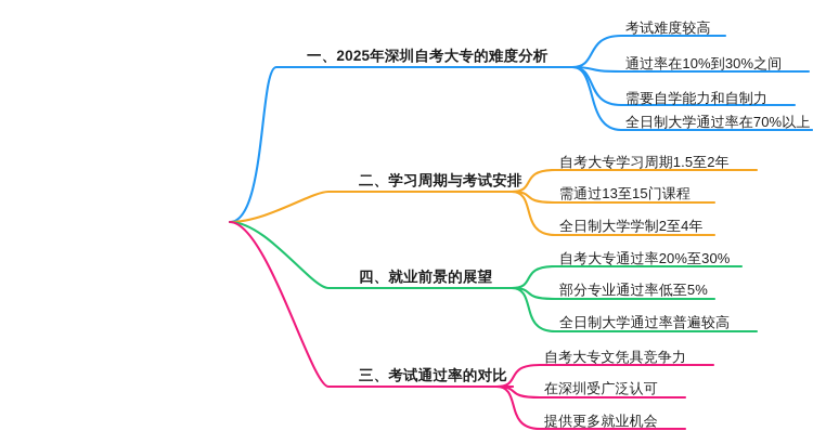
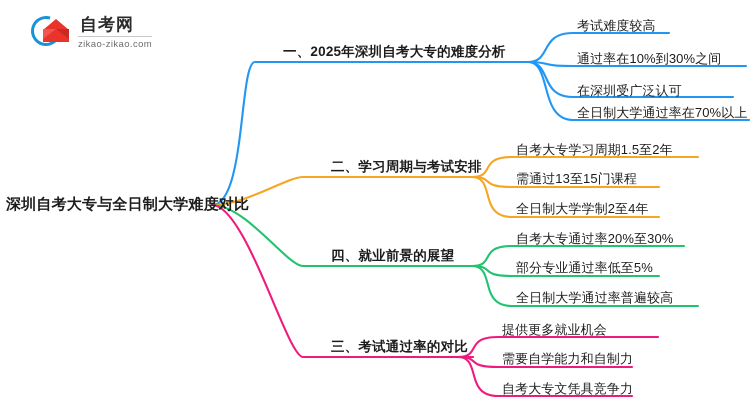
+ 自考网
+ zikao-zikao.com
+ 深圳自考大专与全日制大学难度对比
  一、2025年深圳自考大专的难度分析
  考试难度较高
  通过率在10%到30%之间
- 需要自学能力和自制力
+ 在深圳受广泛认可
  全日制大学通过率在70%以上
  二、学习周期与考试安排
  自考大专学习周期1.5至2年
  需通过13至15门课程
  全日制大学学制2至4年
  四、就业前景的展望
  自考大专通过率20%至30%
  部分专业通过率低至5%
  全日制大学通过率普遍较高
  三、考试通过率的对比
- 自考大专文凭具竞争力
+ 提供更多就业机会
- 在深圳受广泛认可
+ 需要自学能力和自制力
- 提供更多就业机会
+ 自考大专文凭具竞争力
